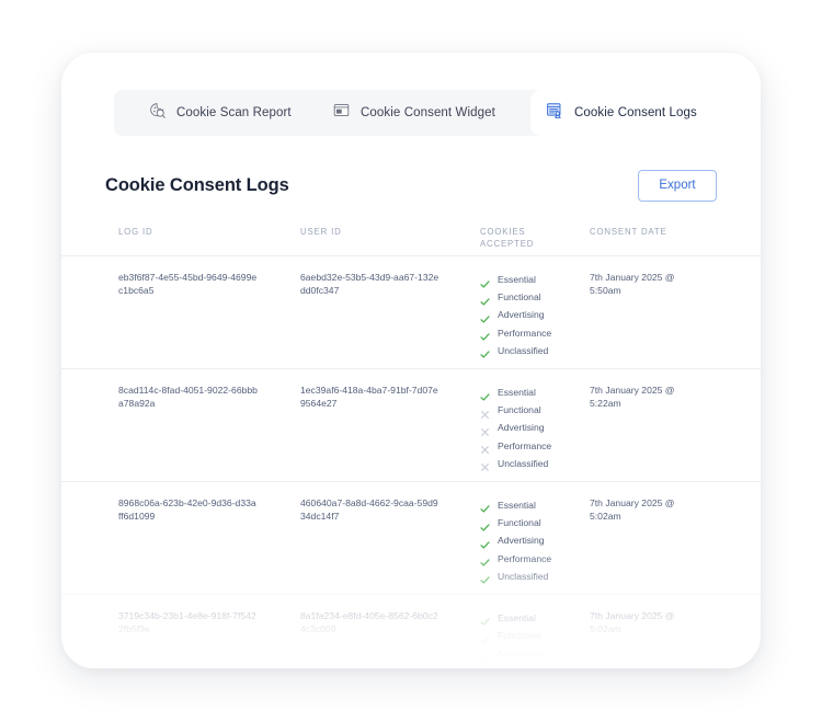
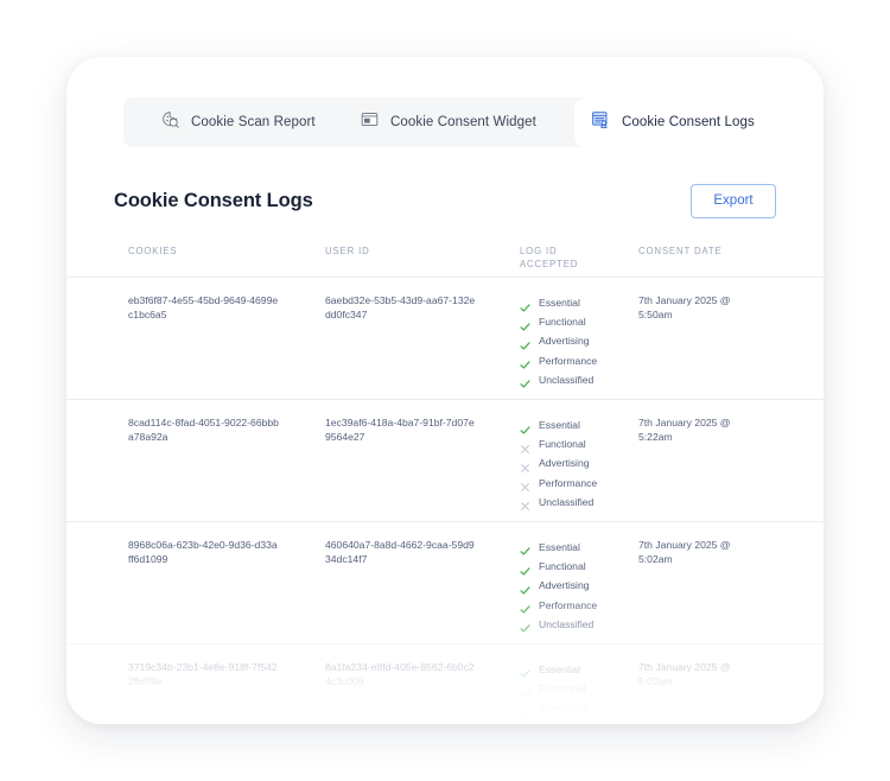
  Cookie Scan Report
  Cookie Consent Widget
  Cookie Consent Logs
  Cookie Consent Logs
  Export
- LOG ID
+ COOKIES
  USER ID
- COOKIES
+ LOG ID
  ACCEPTED
  CONSENT DATE
  eb3f6f87-4e55-45bd-9649-4699ec1bc6a5
  6aebd32e-53b5-43d9-aa67-132edd0fc347
  Essential
  Functional
  Advertising
  Performance
  Unclassified
  7th January 2025 @ 5:50am
  8cad114c-8fad-4051-9022-66bbba78a92a
  1ec39af6-418a-4ba7-91bf-7d07e9564e27
  Essential
  Functional
  Advertising
  Performance
  Unclassified
  7th January 2025 @ 5:22am
  8968c06a-623b-42e0-9d36-d33aff6d1099
  460640a7-8a8d-4662-9caa-59d934dc14f7
  Essential
  Functional
  Advertising
  7th January 2025 @ 5:02am
